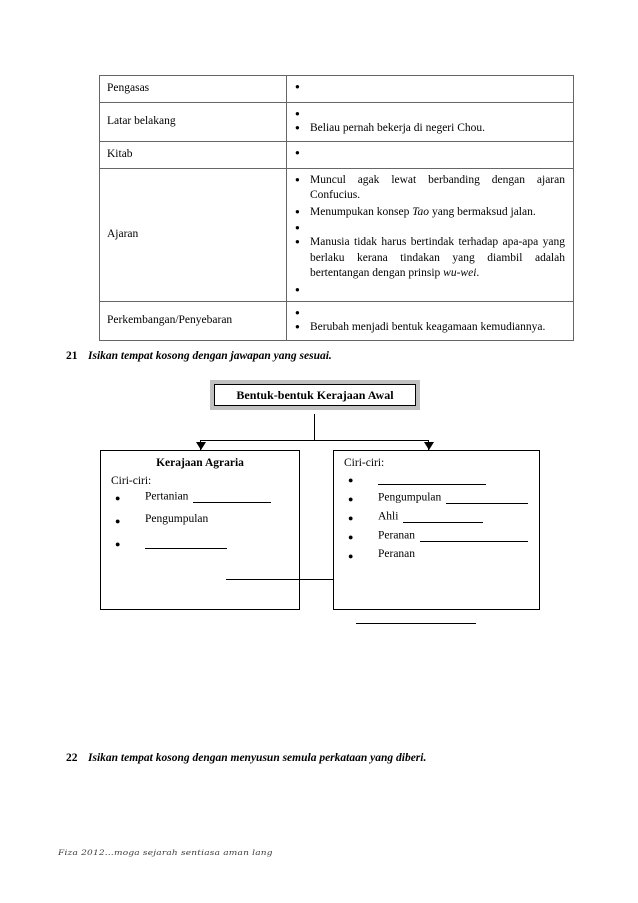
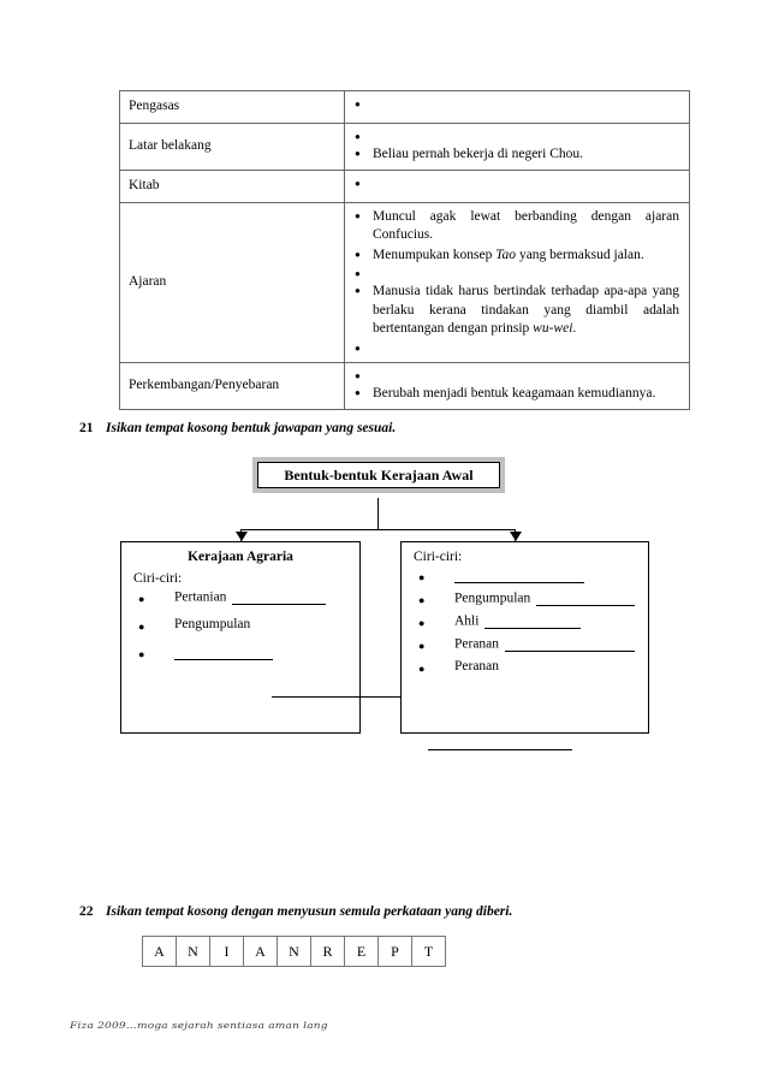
  Pengasas
  Latar belakang	Beliau pernah bekerja di negeri Chou.
  Kitab
  Ajaran	Muncul agak lewat berbanding dengan ajaran Confucius. Menumpukan konsep Tao yang bermaksud jalan. Manusia tidak harus bertindak terhadap apa-apa yang berlaku kerana tindakan yang diambil adalah bertentangan dengan prinsip wu-wei.
  Perkembangan/Penyebaran	Berubah menjadi bentuk keagamaan kemudiannya.
  21
- Isikan tempat kosong dengan jawapan yang sesuai.
+ Isikan tempat kosong bentuk jawapan yang sesuai.
  Bentuk-bentuk Kerajaan Awal
  Kerajaan Agraria
  Ciri-ciri:
  Pertanian
  Pengumpulan
  Ciri-ciri:
  Pengumpulan
  Ahli
  Peranan
  Peranan
  22
  Isikan tempat kosong dengan menyusun semula perkataan yang diberi.
+ A	N	I	A	N	R	E	P	T
- Fiza 2012…moga sejarah sentiasa aman lang
+ Fiza 2009…moga sejarah sentiasa aman lang
